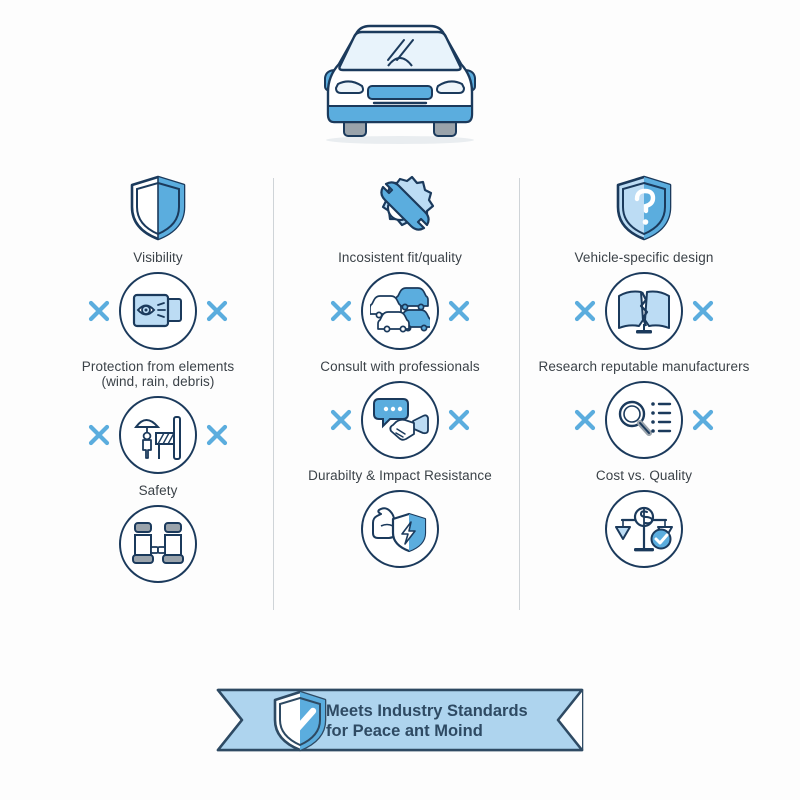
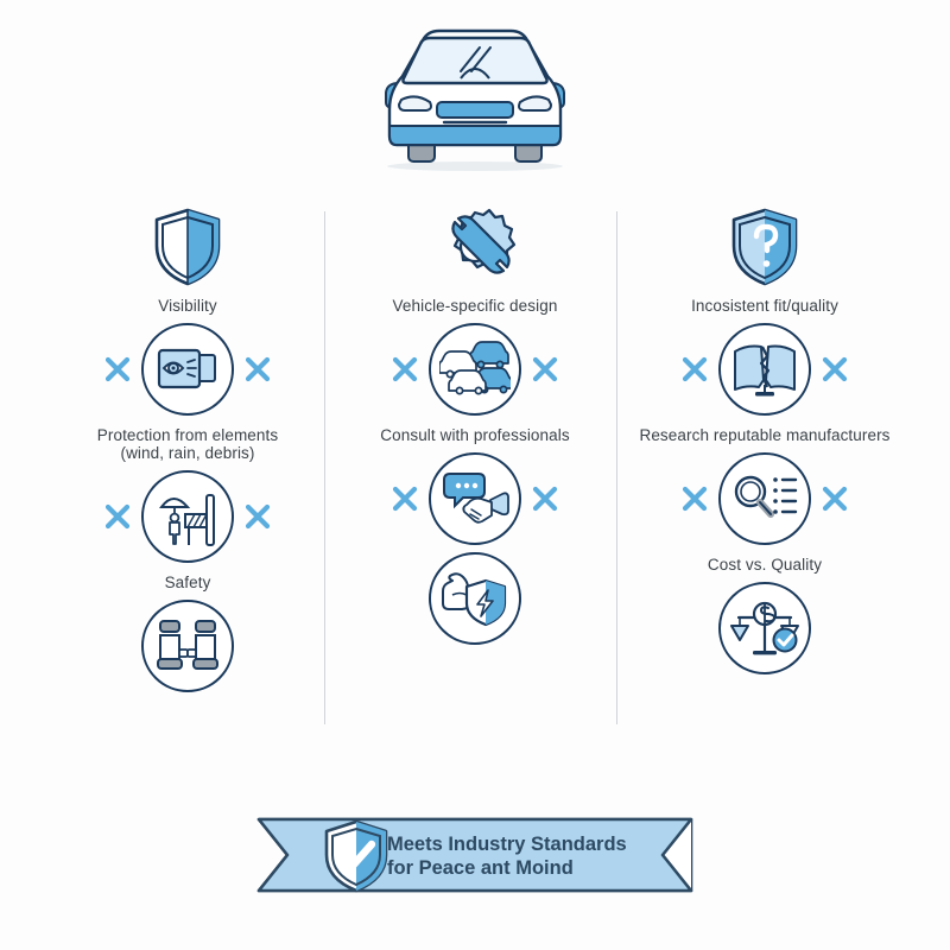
  Visibility
  Protection from elements
  (wind, rain, debris)
  Safety
- Incosistent fit/quality
+ Vehicle-specific design
  Consult with professionals
- Durabilty & Impact Resistance
- Vehicle-specific design
+ Incosistent fit/quality
  Research reputable manufacturers
  Cost vs. Quality
  Meets Industry Standards
  for Peace ant Moind
